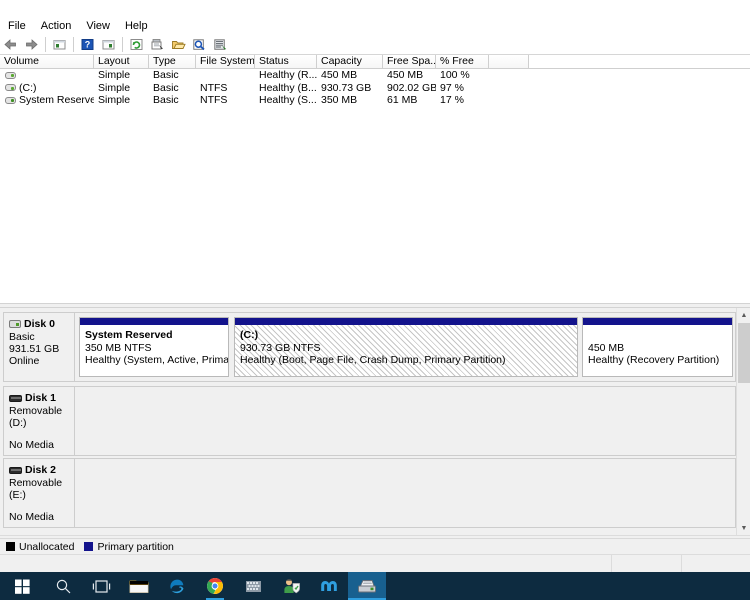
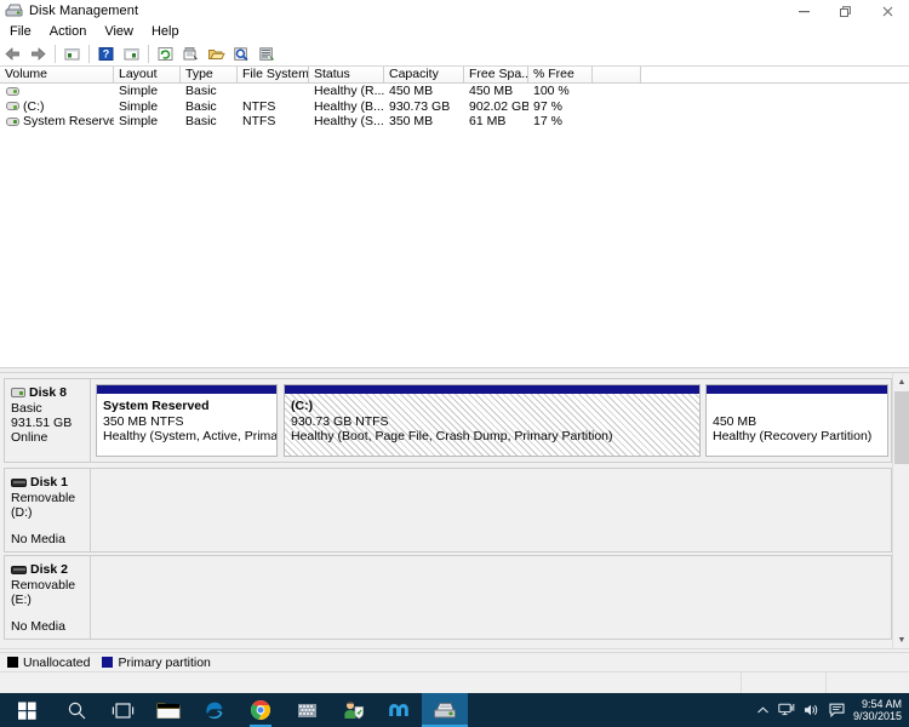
+ Disk Management
  File
  Action
  View
  Help
  ?
  Volume
  Layout
  Type
  File System
  Status
  Capacity
  Free Spa..
  % Free
  Simple
  Basic
  Healthy (R...
  450 MB
  450 MB
  100 %
  (C:)
  Simple
  Basic
  NTFS
  Healthy (B...
  930.73 GB
  902.02 GB
  97 %
  System Reserve
  Simple
  Basic
  NTFS
  Healthy (S...
  350 MB
  61 MB
  17 %
- Disk 0
+ Disk 8
  Basic
  931.51 GB
  Online
  System Reserved
  350 MB NTFS
  Healthy (System, Active, Prima
  (C:)
  930.73 GB NTFS
  Healthy (Boot, Page File, Crash Dump, Primary Partition)
  450 MB
  Healthy (Recovery Partition)
  Disk 1
  Removable (D:)
  No Media
  Disk 2
  Removable (E:)
  No Media
  Unallocated
  Primary partition
+ 9:54 AM
+ 9/30/2015
